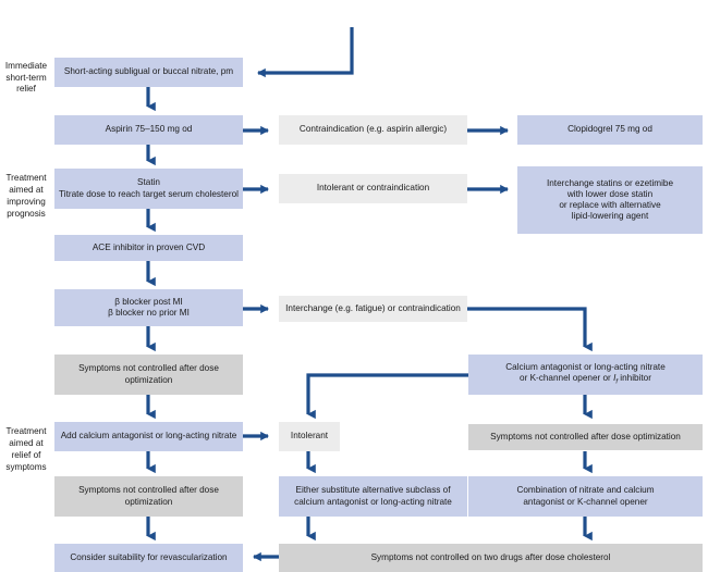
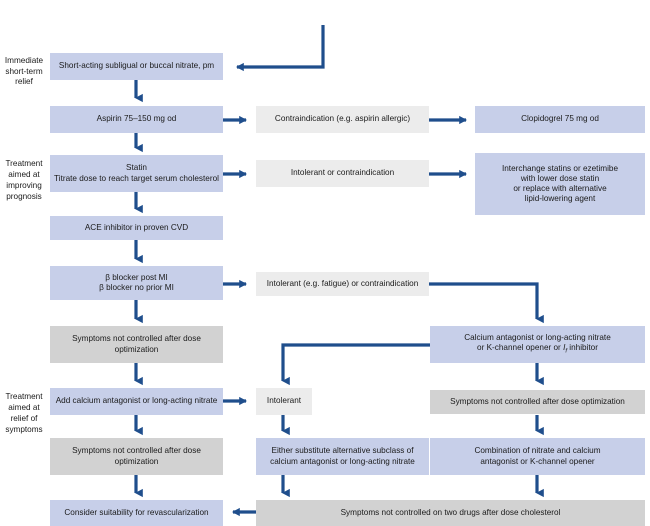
  Immediate short-term relief
  Treatment aimed at improving prognosis
  Treatment aimed at relief of symptoms
  Short-acting subligual or buccal nitrate, pm
  Aspirin 75–150 mg od
  Contraindication (e.g. aspirin allergic)
  Clopidogrel 75 mg od
  Statin
  Titrate dose to reach target serum cholesterol
  Intolerant or contraindication
  Interchange statins or ezetimibe
  with lower dose statin
  or replace with alternative
  lipid-lowering agent
  ACE inhibitor in proven CVD
  β blocker post MI
  β blocker no prior MI
- Interchange (e.g. fatigue) or contraindication
+ Intolerant (e.g. fatigue) or contraindication
  Symptoms not controlled after dose
  optimization
  Calcium antagonist or long-acting nitrate
  or K-channel opener or I inhibitor
  Add calcium antagonist or long-acting nitrate
  Intolerant
  Symptoms not controlled after dose optimization
  Symptoms not controlled after dose
  optimization
  Either substitute alternative subclass of
  calcium antagonist or long-acting nitrate
  Combination of nitrate and calcium
  antagonist or K-channel opener
  Consider suitability for revascularization
  Symptoms not controlled on two drugs after dose cholesterol
